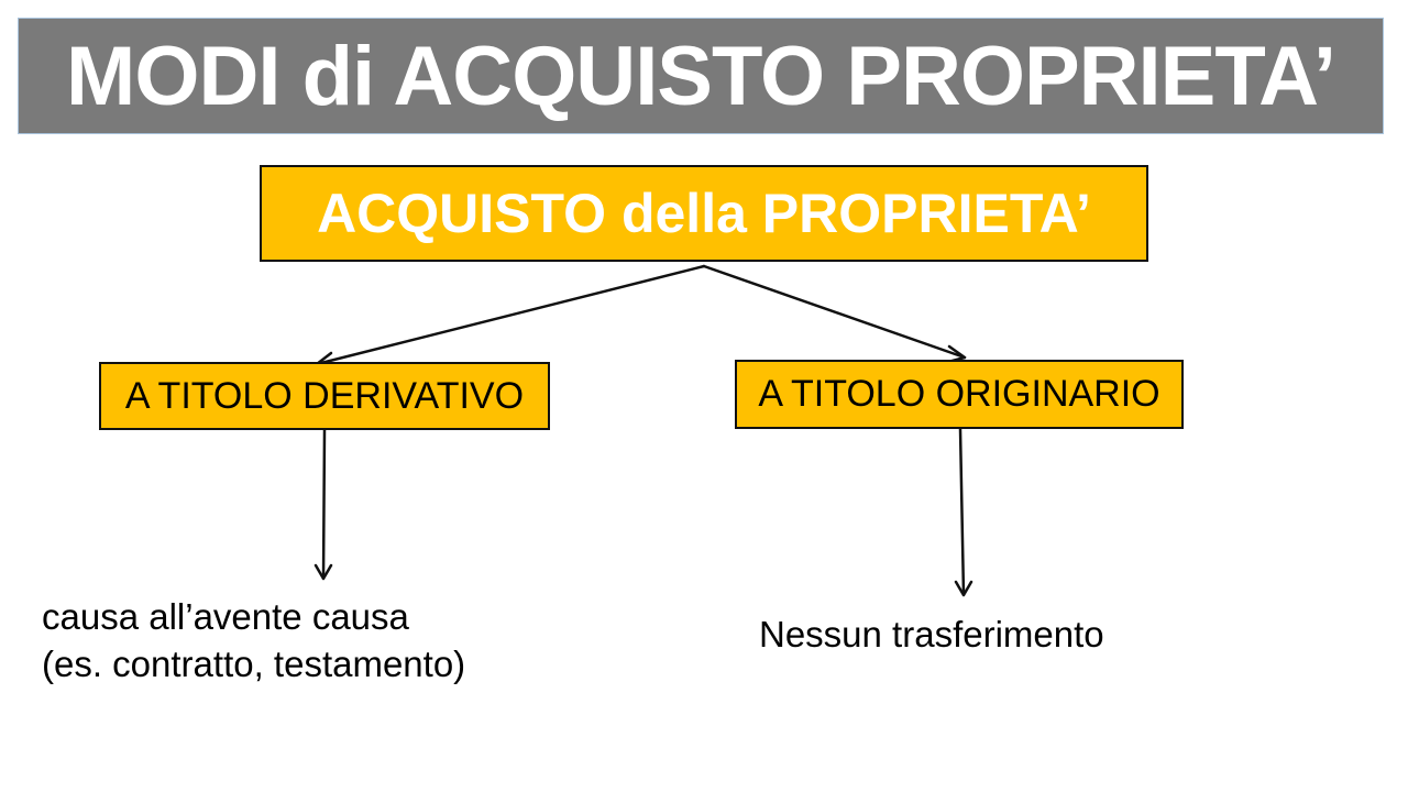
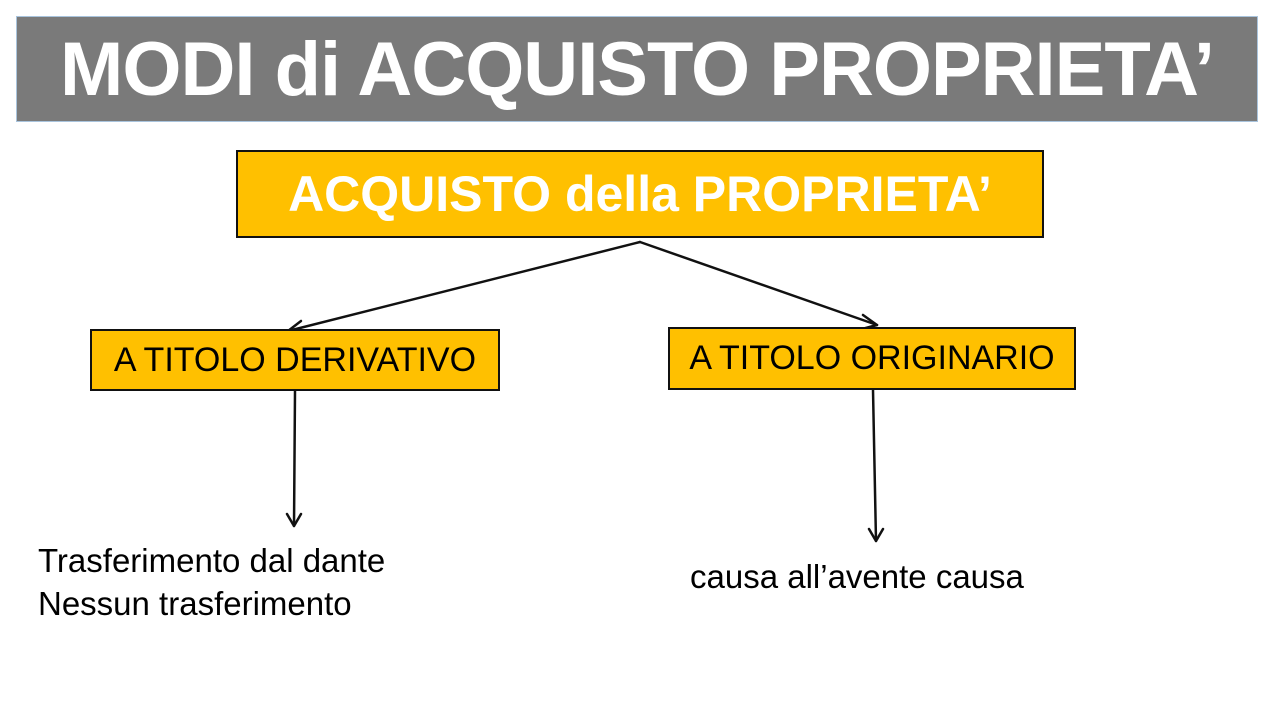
  MODI di ACQUISTO PROPRIETA’
  ACQUISTO della PROPRIETA’
  A TITOLO DERIVATIVO
  A TITOLO ORIGINARIO
+ Trasferimento dal dante
- causa all’avente causa
+ Nessun trasferimento
- (es. contratto, testamento)
- Nessun trasferimento
+ causa all’avente causa
